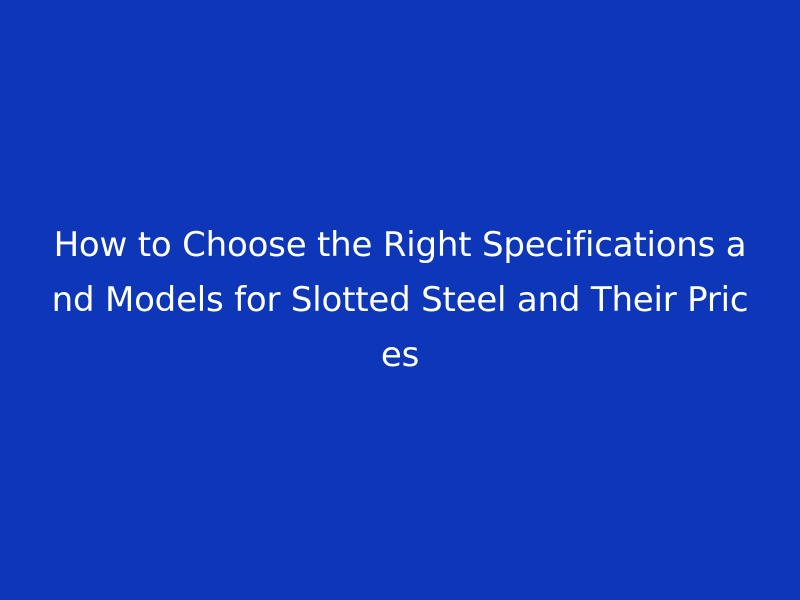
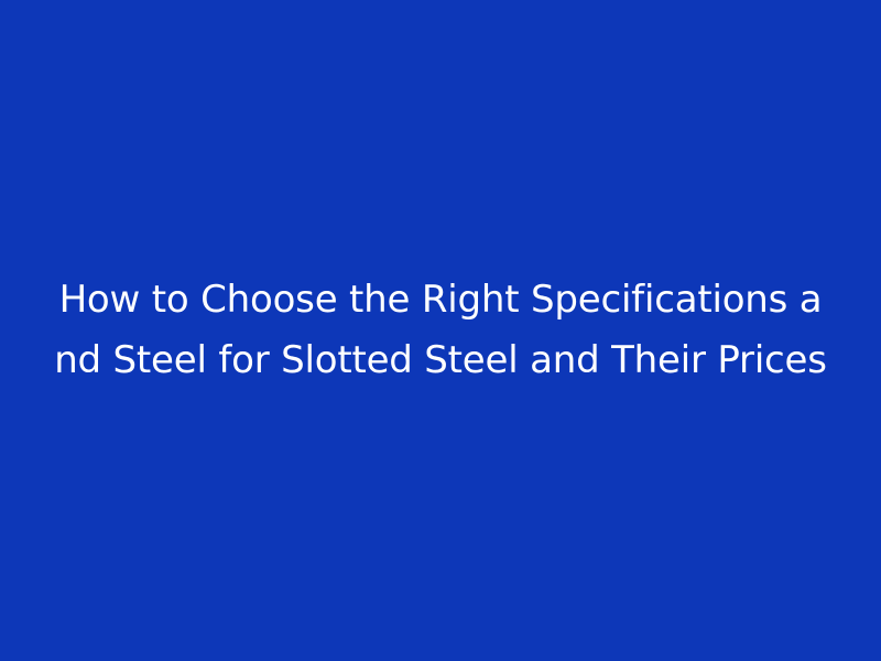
- How to Choose the Right Specifications and Models for Slotted Steel and Their Prices
+ How to Choose the Right Specifications and Steel for Slotted Steel and Their Prices
